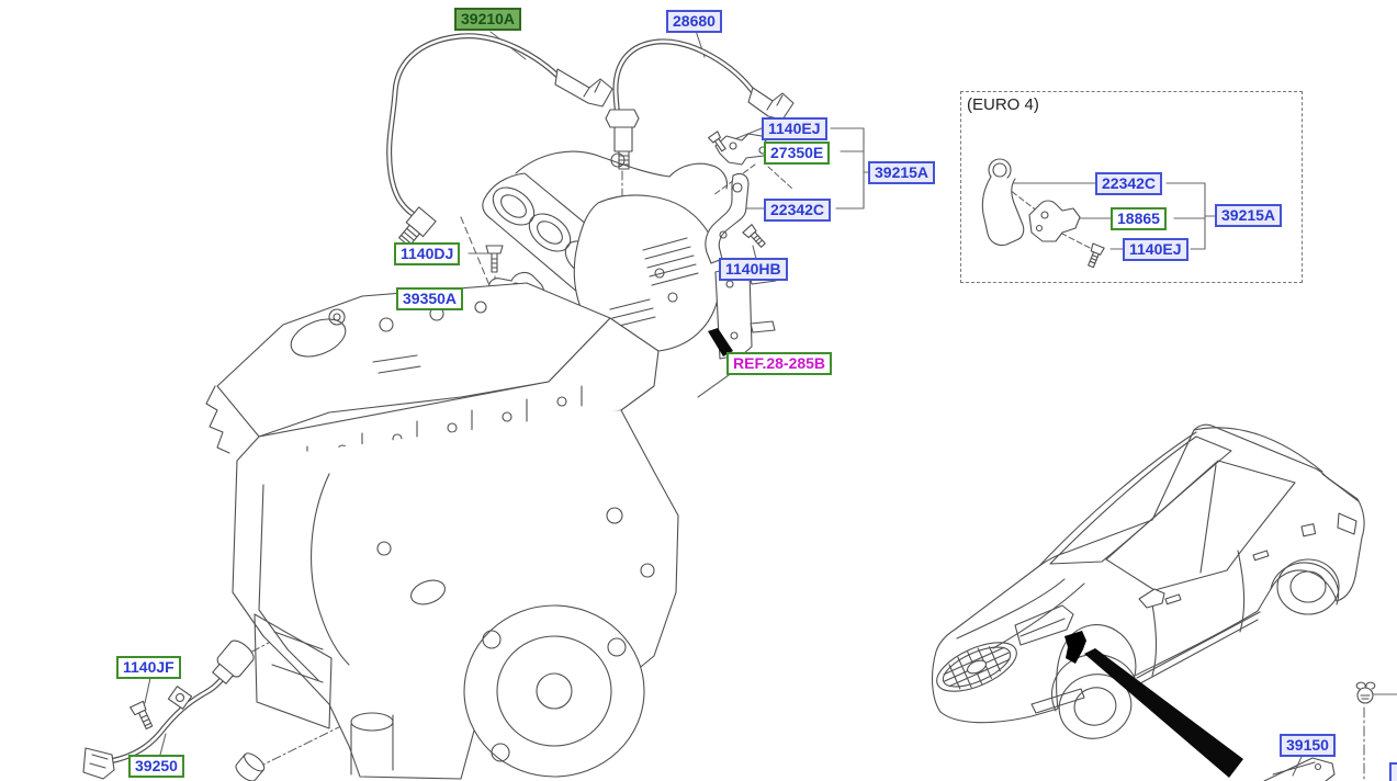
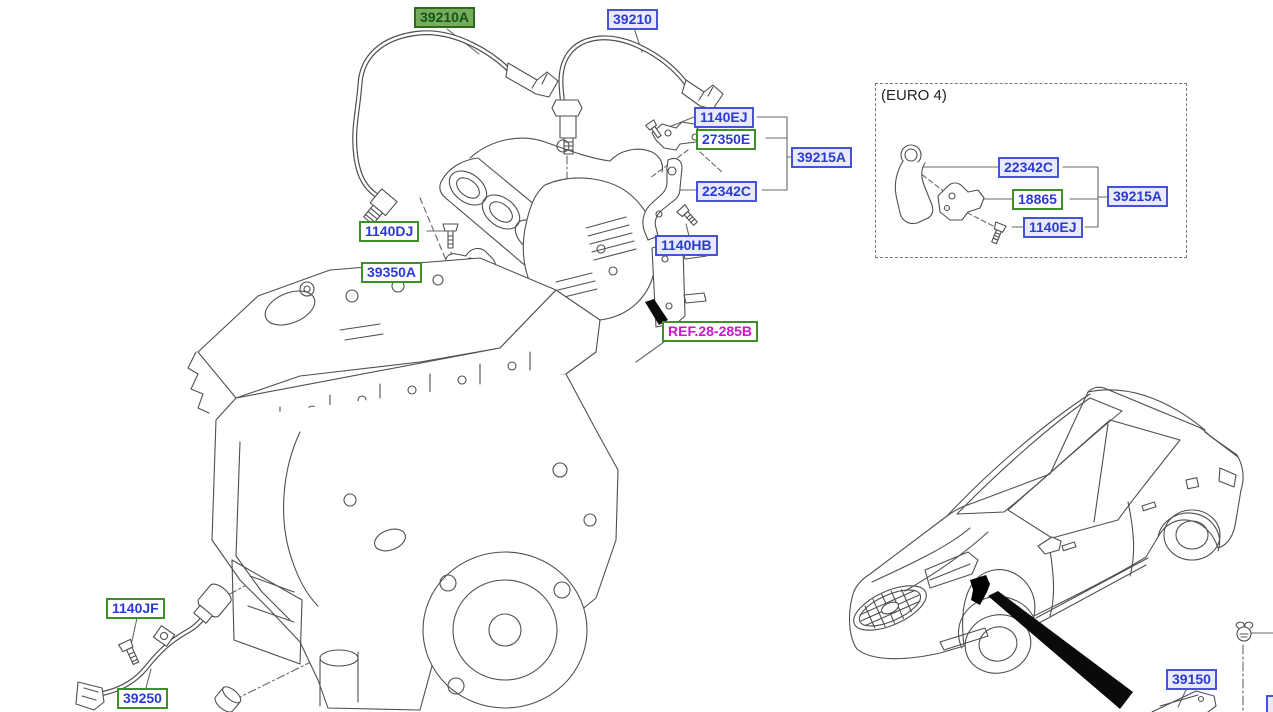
  (EURO 4)
  39210A
- 28680
+ 39210
  1140EJ
  27350E
  39215A
  22342C
  1140HB
  1140DJ
  39350A
  REF.28-285B
  22342C
  18865
  1140EJ
  39215A
  1140JF
  39250
  39150
